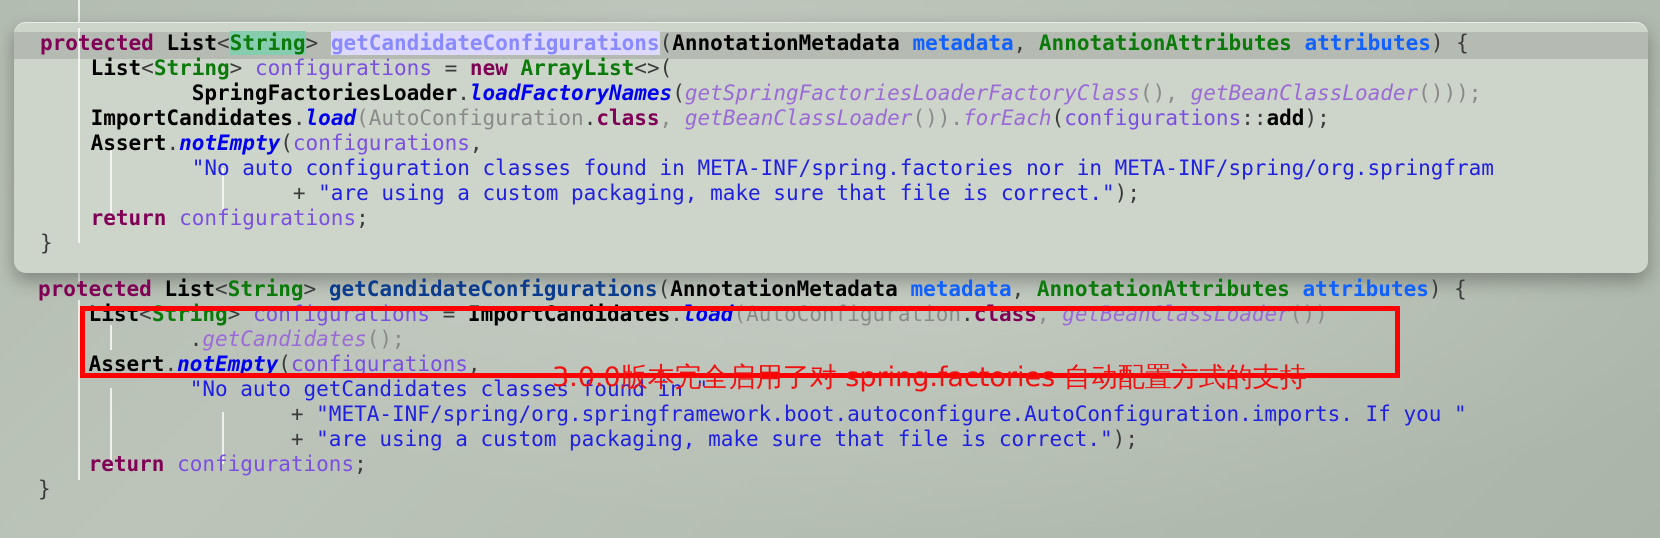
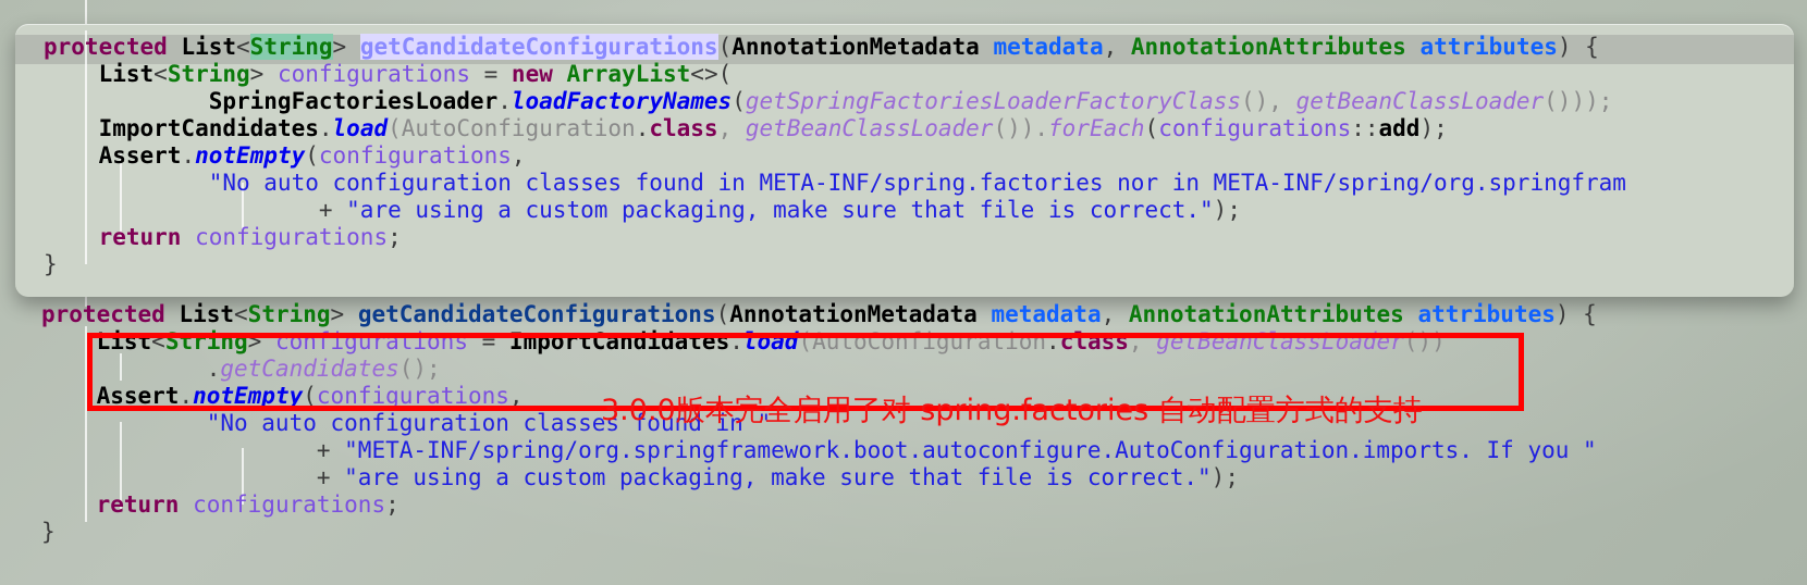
  protected List<String> getCandidateConfigurations(AnnotationMetadata metadata, AnnotationAttributes attributes) {
  List<String> configurations = new ArrayList<>(
  SpringFactoriesLoader.loadFactoryNames(getSpringFactoriesLoaderFactoryClass(), getBeanClassLoader()));
  ImportCandidates.load(AutoConfiguration.class, getBeanClassLoader()).forEach(configurations::add);
  Assert.notEmpty(configurations,
  "No auto configuration classes found in META-INF/spring.factories nor in META-INF/spring/org.springfram
  + "are using a custom packaging, make sure that file is correct.");
  return configurations;
  }
  protected List<String> getCandidateConfigurations(AnnotationMetadata metadata, AnnotationAttributes attributes) {
  List<String> configurations = ImportCandidates.load(AutoConfiguration.class, getBeanClassLoader())
  .getCandidates();
  Assert.notEmpty(configurations,
- "No auto getCandidates classes found in "
+ "No auto configuration classes found in "
  + "META-INF/spring/org.springframework.boot.autoconfigure.AutoConfiguration.imports. If you "
  + "are using a custom packaging, make sure that file is correct.");
  return configurations;
  }
  3.0.0版本完全启用了对 spring.factories 自动配置方式的支持
